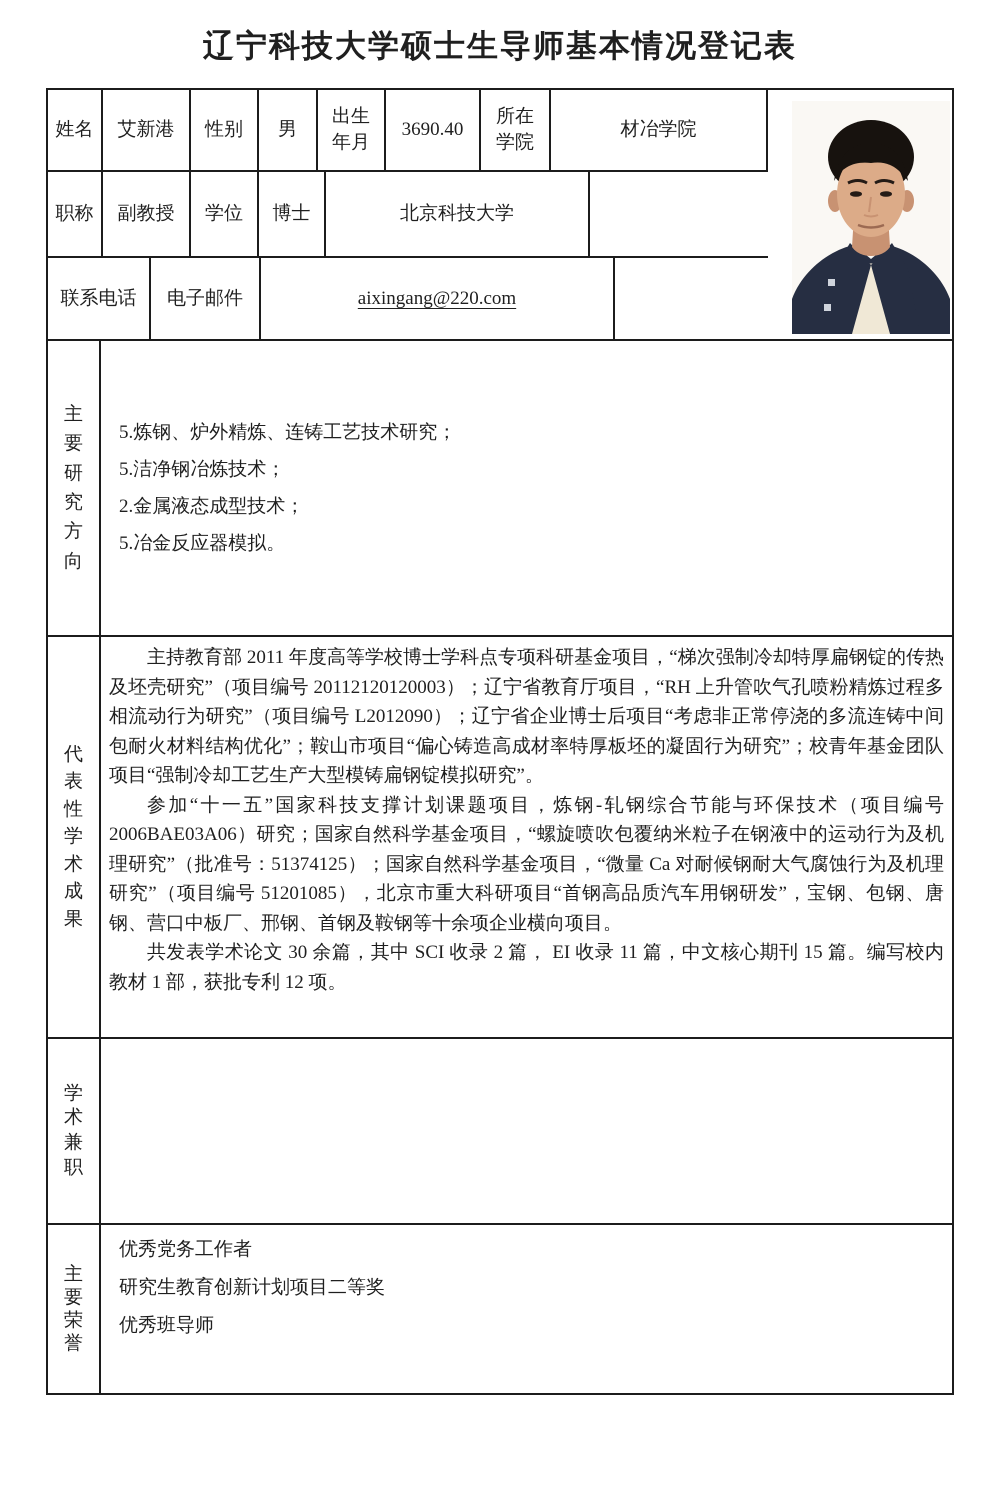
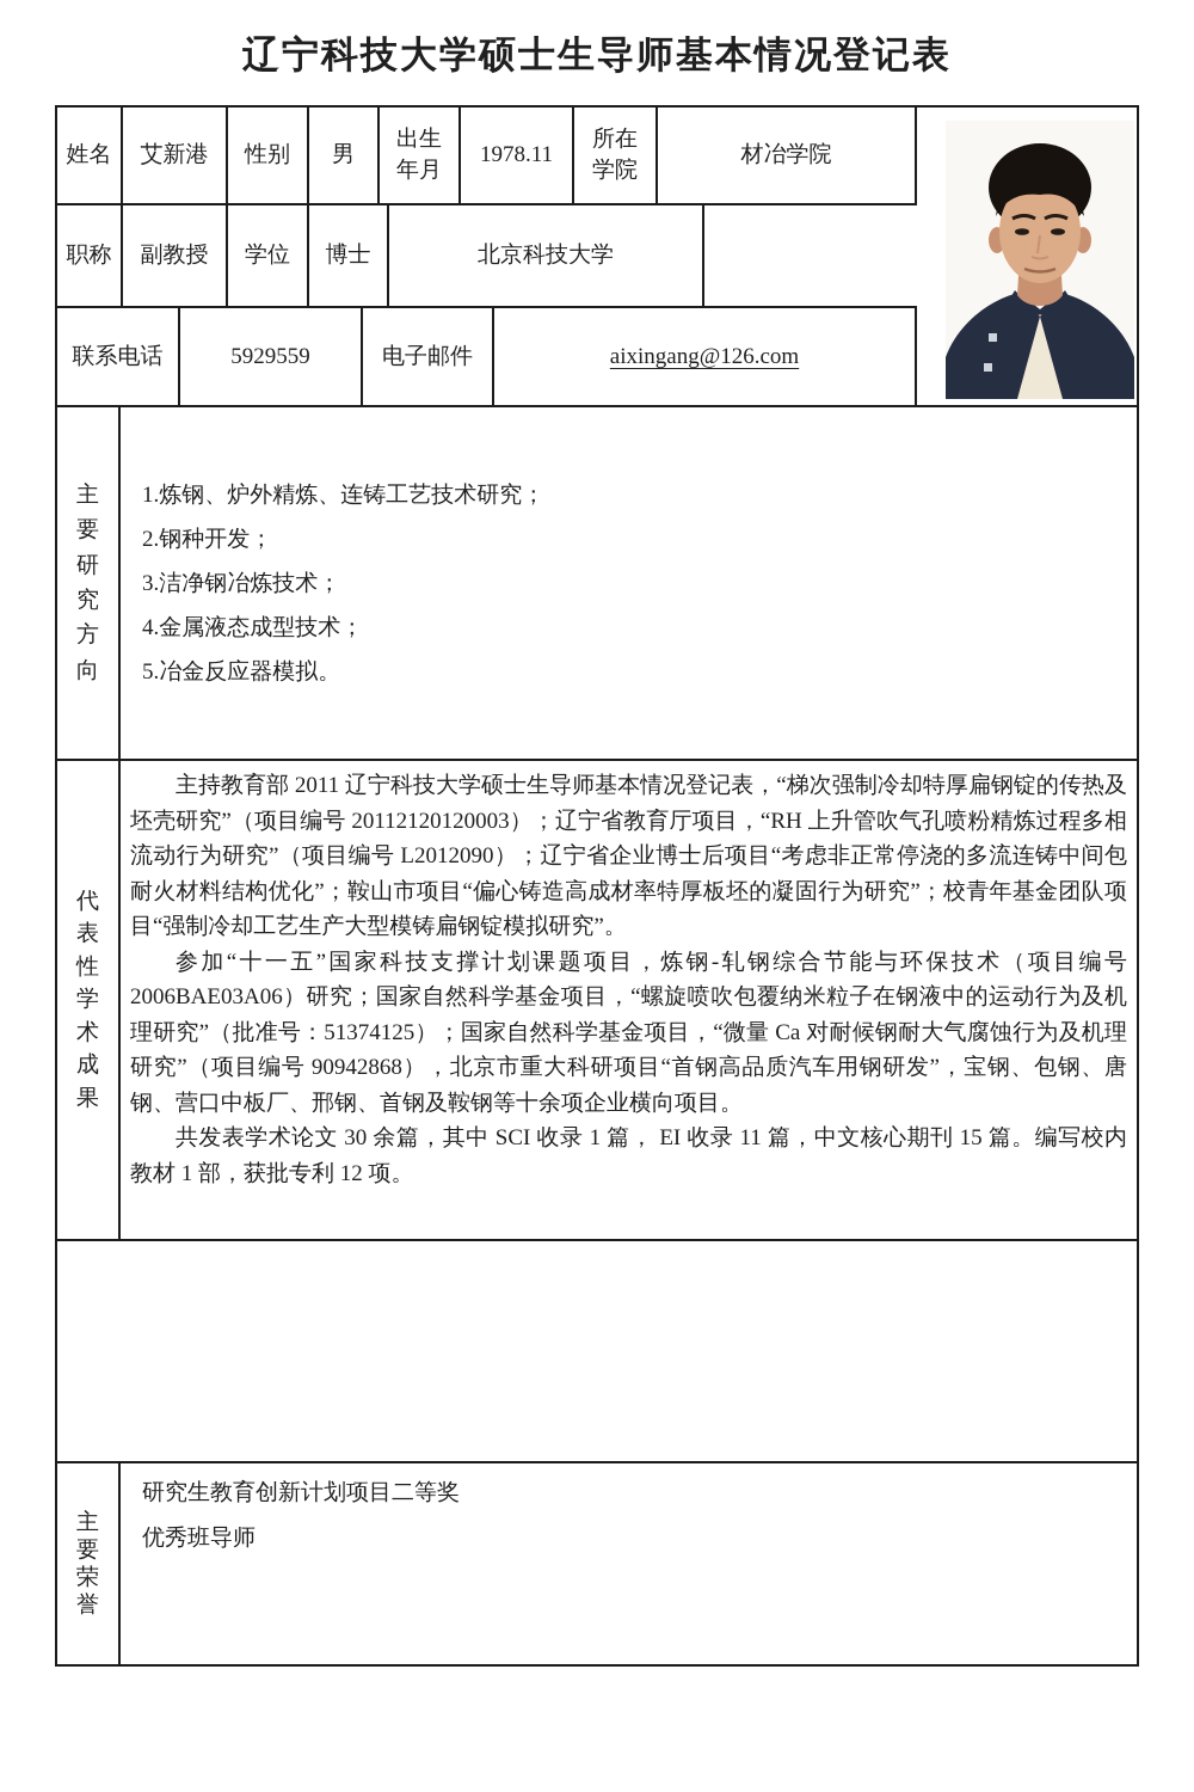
  辽宁科技大学硕士生导师基本情况登记表
  姓名
  艾新港
  性别
  男
  出生年月
- 3690.40
+ 1978.11
  所在学院
  材冶学院
  职称
  副教授
  学位
  博士
  北京科技大学
  联系电话
+ 5929559
  电子邮件
- aixingang@220.com
+ aixingang@126.com
  主要研究方向
- 5.炼钢、炉外精炼、连铸工艺技术研究；
+ 1.炼钢、炉外精炼、连铸工艺技术研究；
+ 2.钢种开发；
- 5.洁净钢冶炼技术；
+ 3.洁净钢冶炼技术；
- 2.金属液态成型技术；
+ 4.金属液态成型技术；
  5.冶金反应器模拟。
  代表性学术成果
- 主持教育部 2011 年度高等学校博士学科点专项科研基金项目，“梯次强制冷却特厚扁钢锭的传热及坯壳研究”（项目编号 20112120120003）；辽宁省教育厅项目，“RH 上升管吹气孔喷粉精炼过程多相流动行为研究”（项目编号 L2012090）；辽宁省企业博士后项目“考虑非正常停浇的多流连铸中间包耐火材料结构优化”；鞍山市项目“偏心铸造高成材率特厚板坯的凝固行为研究”；校青年基金团队项目“强制冷却工艺生产大型模铸扁钢锭模拟研究”。
+ 主持教育部 2011 辽宁科技大学硕士生导师基本情况登记表，“梯次强制冷却特厚扁钢锭的传热及坯壳研究”（项目编号 20112120120003）；辽宁省教育厅项目，“RH 上升管吹气孔喷粉精炼过程多相流动行为研究”（项目编号 L2012090）；辽宁省企业博士后项目“考虑非正常停浇的多流连铸中间包耐火材料结构优化”；鞍山市项目“偏心铸造高成材率特厚板坯的凝固行为研究”；校青年基金团队项目“强制冷却工艺生产大型模铸扁钢锭模拟研究”。
- 参加“十一五”国家科技支撑计划课题项目，炼钢-轧钢综合节能与环保技术（项目编号 2006BAE03A06）研究；国家自然科学基金项目，“螺旋喷吹包覆纳米粒子在钢液中的运动行为及机理研究”（批准号：51374125）；国家自然科学基金项目，“微量 Ca 对耐候钢耐大气腐蚀行为及机理研究”（项目编号 51201085），北京市重大科研项目“首钢高品质汽车用钢研发”，宝钢、包钢、唐钢、营口中板厂、邢钢、首钢及鞍钢等十余项企业横向项目。
+ 参加“十一五”国家科技支撑计划课题项目，炼钢-轧钢综合节能与环保技术（项目编号 2006BAE03A06）研究；国家自然科学基金项目，“螺旋喷吹包覆纳米粒子在钢液中的运动行为及机理研究”（批准号：51374125）；国家自然科学基金项目，“微量 Ca 对耐候钢耐大气腐蚀行为及机理研究”（项目编号 90942868），北京市重大科研项目“首钢高品质汽车用钢研发”，宝钢、包钢、唐钢、营口中板厂、邢钢、首钢及鞍钢等十余项企业横向项目。
- 共发表学术论文 30 余篇，其中 SCI 收录 2 篇， EI 收录 11 篇，中文核心期刊 15 篇。编写校内教材 1 部，获批专利 12 项。
+ 共发表学术论文 30 余篇，其中 SCI 收录 1 篇， EI 收录 11 篇，中文核心期刊 15 篇。编写校内教材 1 部，获批专利 12 项。
- 学术兼职
  主要荣誉
- 优秀党务工作者
  研究生教育创新计划项目二等奖
  优秀班导师
